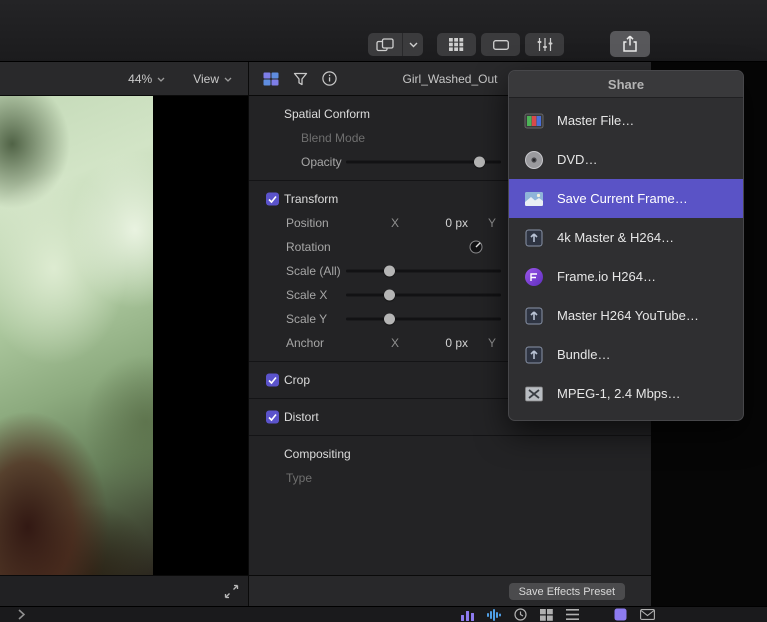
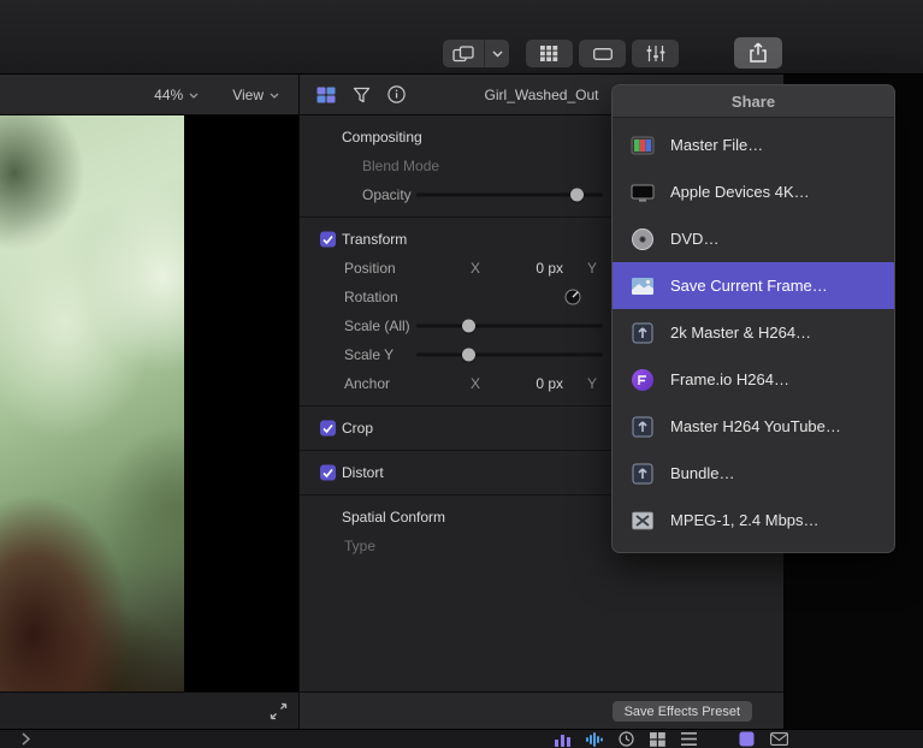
  44%
  View
  Girl_Washed_Out
- Spatial Conform
+ Compositing
  Blend Mode
  Opacity
  Transform
  Position
  X
  0 px
  Y
  Rotation
  Scale (All)
- Scale X
  Scale Y
  Anchor
  X
  0 px
  Y
  Crop
  Distort
- Compositing
+ Spatial Conform
  Type
  Save Effects Preset
  Share
  Master File…
+ Apple Devices 4K…
  DVD…
  Save Current Frame…
- 4k Master & H264…
+ 2k Master & H264…
  Frame.io H264…
  Master H264 YouTube…
  Bundle…
  MPEG-1, 2.4 Mbps…
